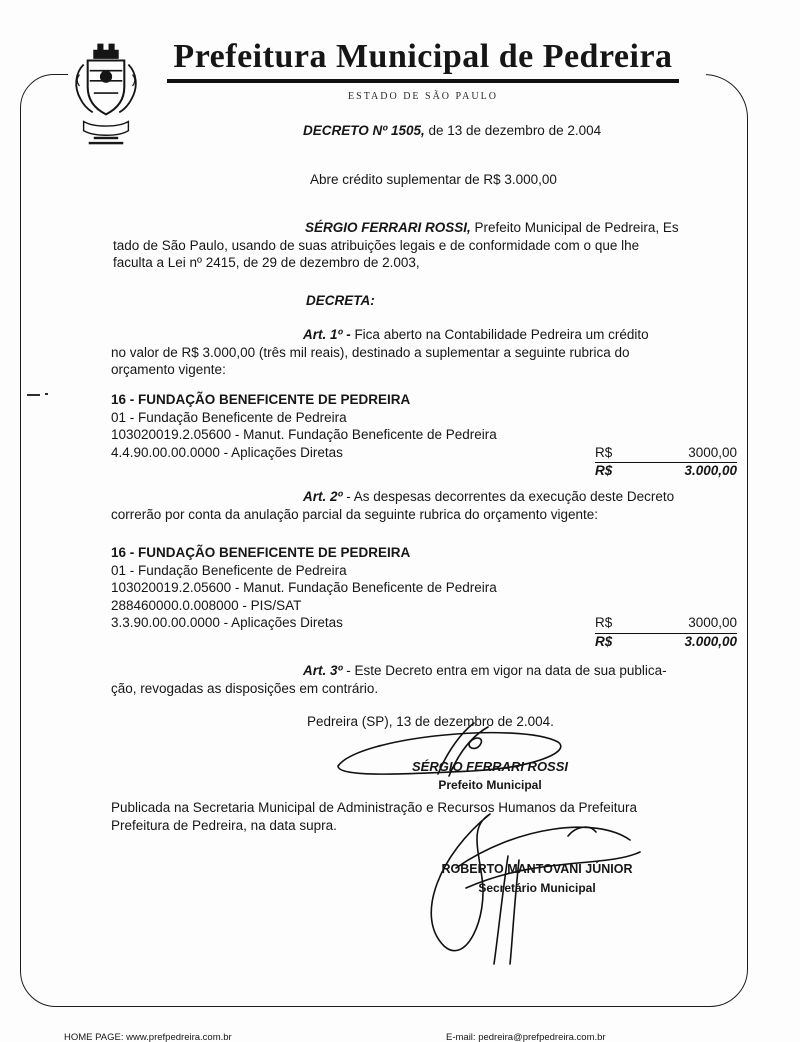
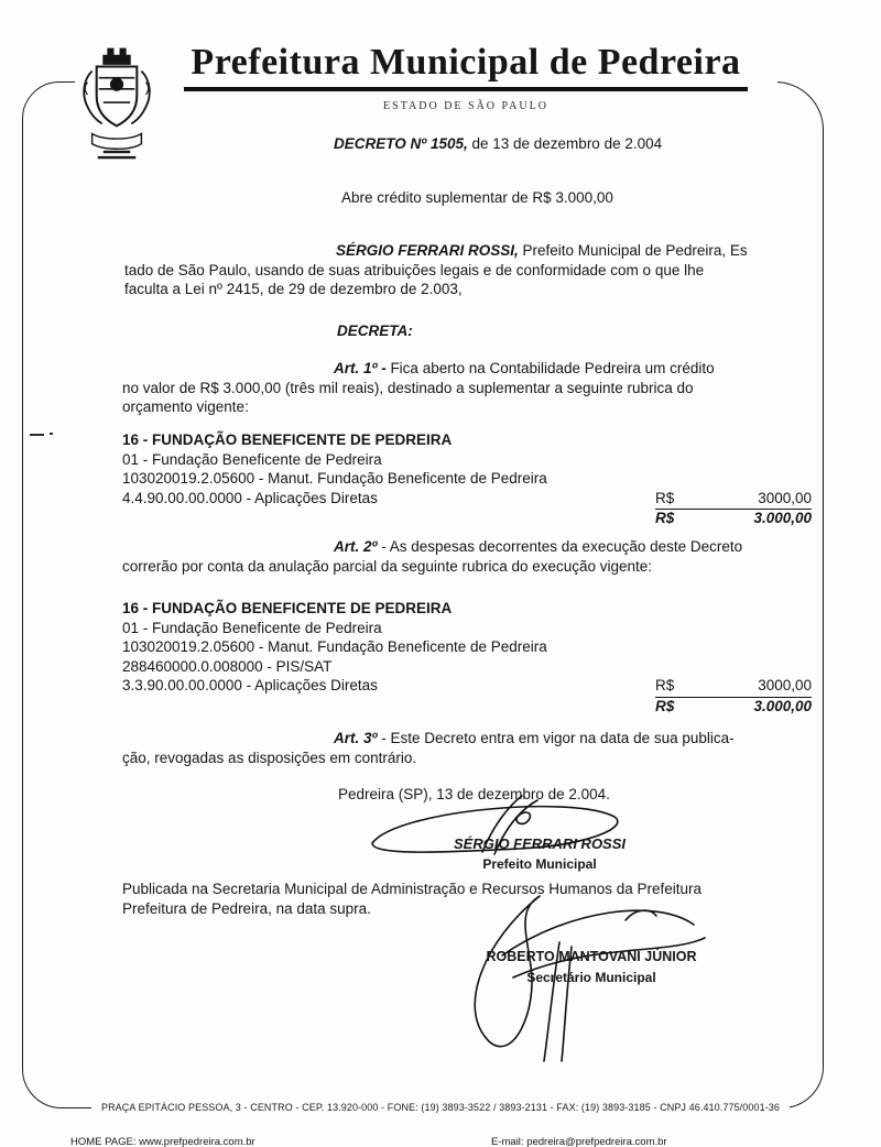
  Prefeitura Municipal de Pedreira
  ESTADO DE SÃO PAULO
  DECRETO Nº 1505, de 13 de dezembro de 2.004
  Abre crédito suplementar de R$ 3.000,00
  SÉRGIO FERRARI ROSSI, Prefeito Municipal de Pedreira, Es
  tado de São Paulo, usando de suas atribuições legais e de conformidade com o que lhe
  faculta a Lei nº 2415, de 29 de dezembro de 2.003,
  DECRETA:
  Art. 1º - Fica aberto na Contabilidade Pedreira um crédito
  no valor de R$ 3.000,00 (três mil reais), destinado a suplementar a seguinte rubrica do
  orçamento vigente:
  16 - FUNDAÇÃO BENEFICENTE DE PEDREIRA
  01 - Fundação Beneficente de Pedreira
  103020019.2.05600 - Manut. Fundação Beneficente de Pedreira
  4.4.90.00.00.0000 - Aplicações Diretas
  R$
  3000,00
  R$
  3.000,00
  Art. 2º - As despesas decorrentes da execução deste Decreto
- correrão por conta da anulação parcial da seguinte rubrica do orçamento vigente:
+ correrão por conta da anulação parcial da seguinte rubrica do execução vigente:
  16 - FUNDAÇÃO BENEFICENTE DE PEDREIRA
  01 - Fundação Beneficente de Pedreira
  103020019.2.05600 - Manut. Fundação Beneficente de Pedreira
  288460000.0.008000 - PIS/SAT
  3.3.90.00.00.0000 - Aplicações Diretas
  R$
  3000,00
  R$
  3.000,00
  Art. 3º - Este Decreto entra em vigor na data de sua publica-
  ção, revogadas as disposições em contrário.
  Pedreira (SP), 13 de dezembro de 2.004.
  SÉRGIO FERRARI ROSSI
  Prefeito Municipal
  Publicada na Secretaria Municipal de Administração e Recursos Humanos da Prefeitura
  Prefeitura de Pedreira, na data supra.
  ROBERTO MANTOVANI JÚNIOR
  Secretário Municipal
+ PRAÇA EPITÁCIO PESSOA, 3 - CENTRO - CEP. 13.920-000 - FONE: (19) 3893-3522 / 3893-2131 - FAX: (19) 3893-3185 - CNPJ 46.410.775/0001-36
  HOME PAGE: www.prefpedreira.com.br
  E-mail: pedreira@prefpedreira.com.br
